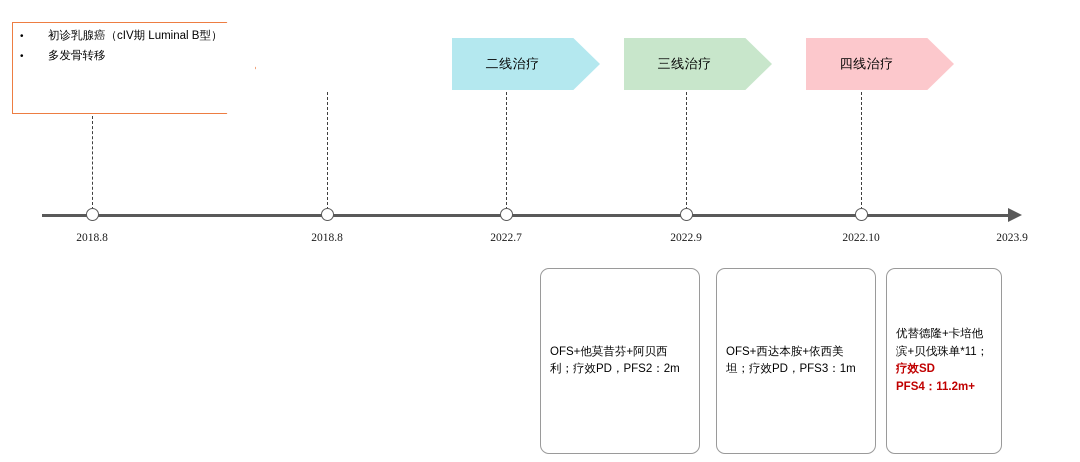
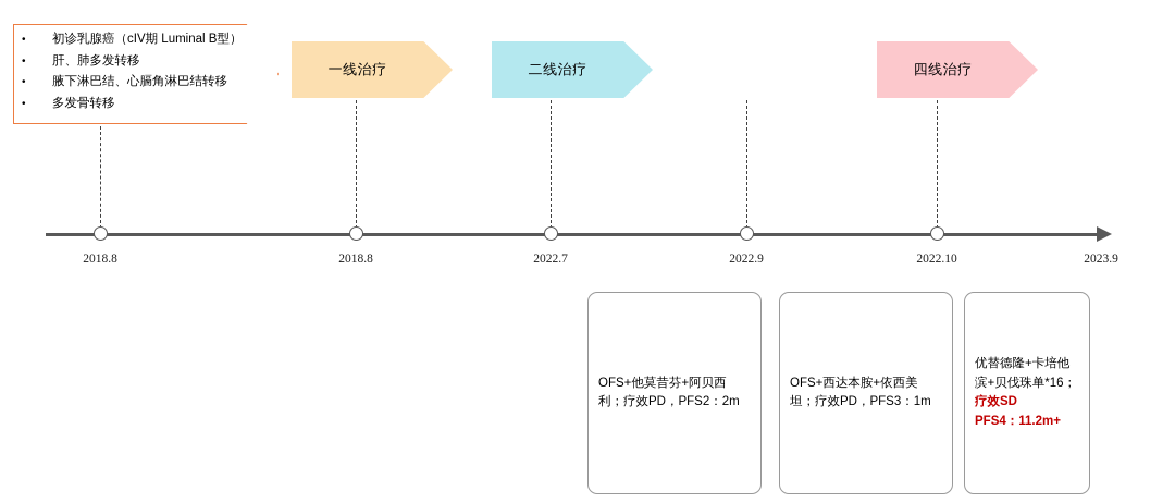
  初诊乳腺癌（cIV期 Luminal B型）
+ 肝、肺多发转移
+ 腋下淋巴结、心膈角淋巴结转移
  多发骨转移
+ 一线治疗
  二线治疗
- 三线治疗
  四线治疗
  2018.8
  2018.8
  2022.7
  2022.9
  2022.10
  2023.9
  OFS+他莫昔芬+阿贝西利；疗效PD，PFS2：2m
  OFS+西达本胺+依西美坦；疗效PD，PFS3：1m
- 优替德隆+卡培他滨+贝伐珠单*11；
+ 优替德隆+卡培他滨+贝伐珠单*16；
  疗效SD
  PFS4：11.2m+
